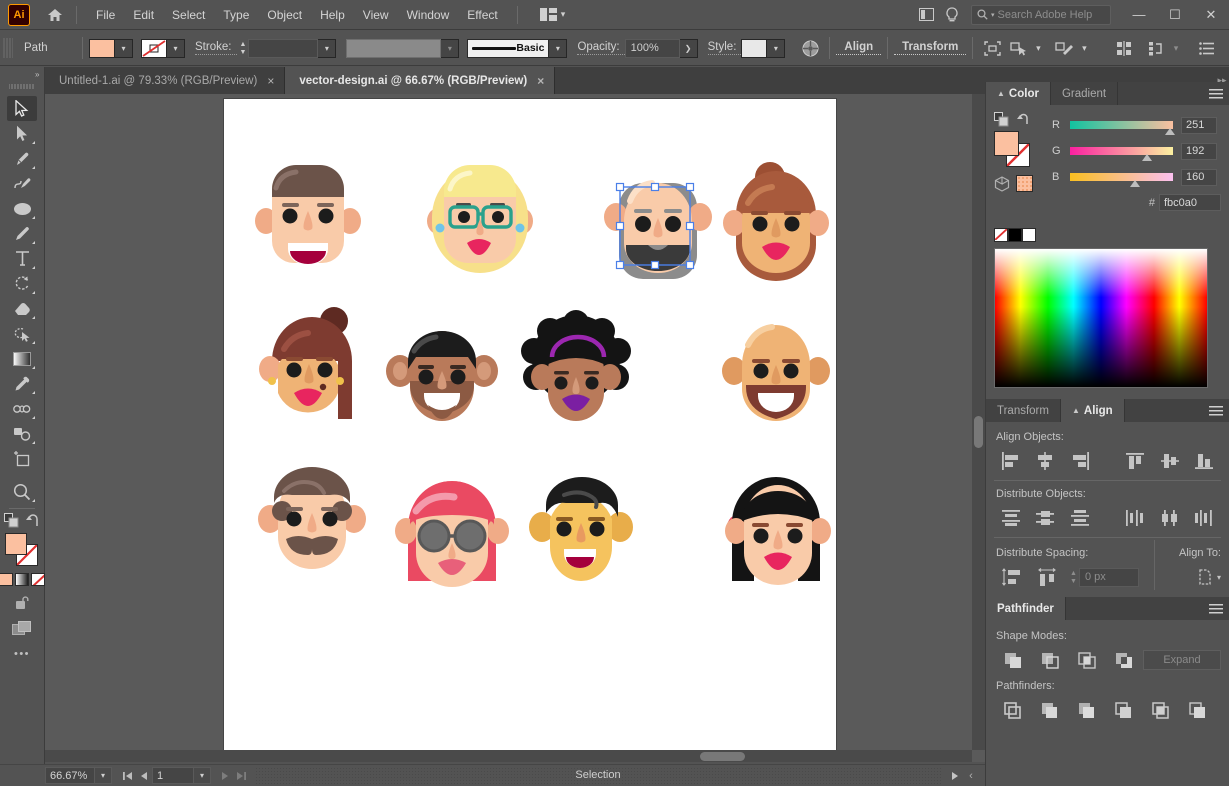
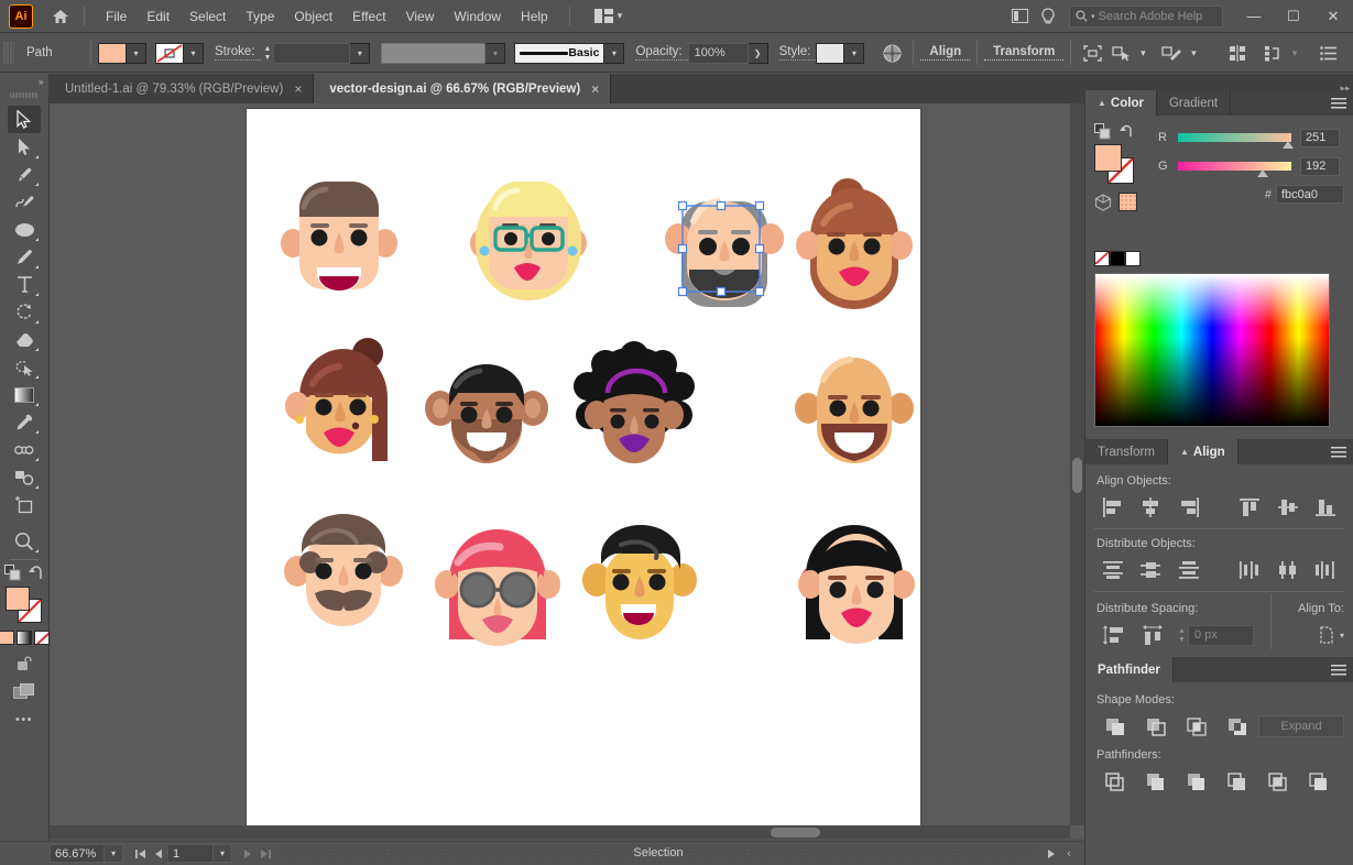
  Ai
  File
  Edit
  Select
  Type
  Object
- Help
+ Effect
  View
  Window
- Effect
+ Help
  ▾
  Search Adobe Help
  —
  ☐
  ✕
  Path
  ▾
  ▾
  Stroke:
  ▾
  ▾
  Basic
  ▾
  Opacity:
  100%
  ❯
  Style:
  ▾
  Align
  Transform
  ▾
  ▾
  ▾
  Untitled-1.ai @ 79.33% (RGB/Preview)
  ×
  vector-design.ai @ 66.67% (RGB/Preview)
  ×
  ▸▸
  »
  •••
  ▲
  Color
  Gradient
  R
  251
  G
  192
- B
- 160
  #
  fbc0a0
  Transform
  ▲
  Align
  Align Objects:
  Distribute Objects:
  Distribute Spacing:
  0 px
  Align To:
  ▾
  Pathfinder
  Shape Modes:
  Expand
  Pathfinders:
  66.67%
  ▾
  1
  ▾
  Selection
  ‹
